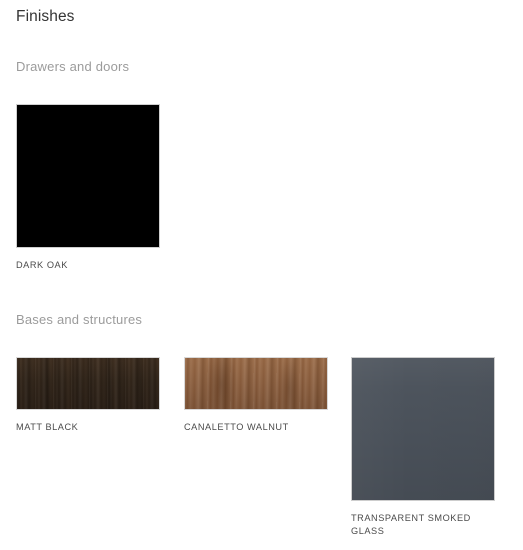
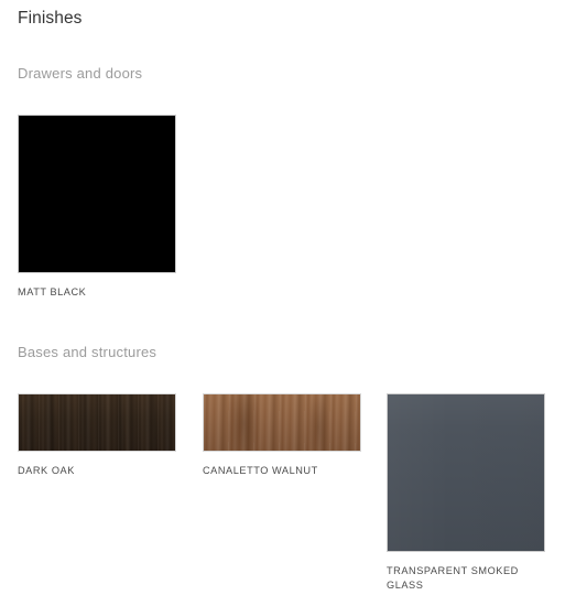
  Finishes
  Drawers and doors
- DARK OAK
+ MATT BLACK
  Bases and structures
- MATT BLACK
+ DARK OAK
  CANALETTO WALNUT
  TRANSPARENT SMOKED GLASS
